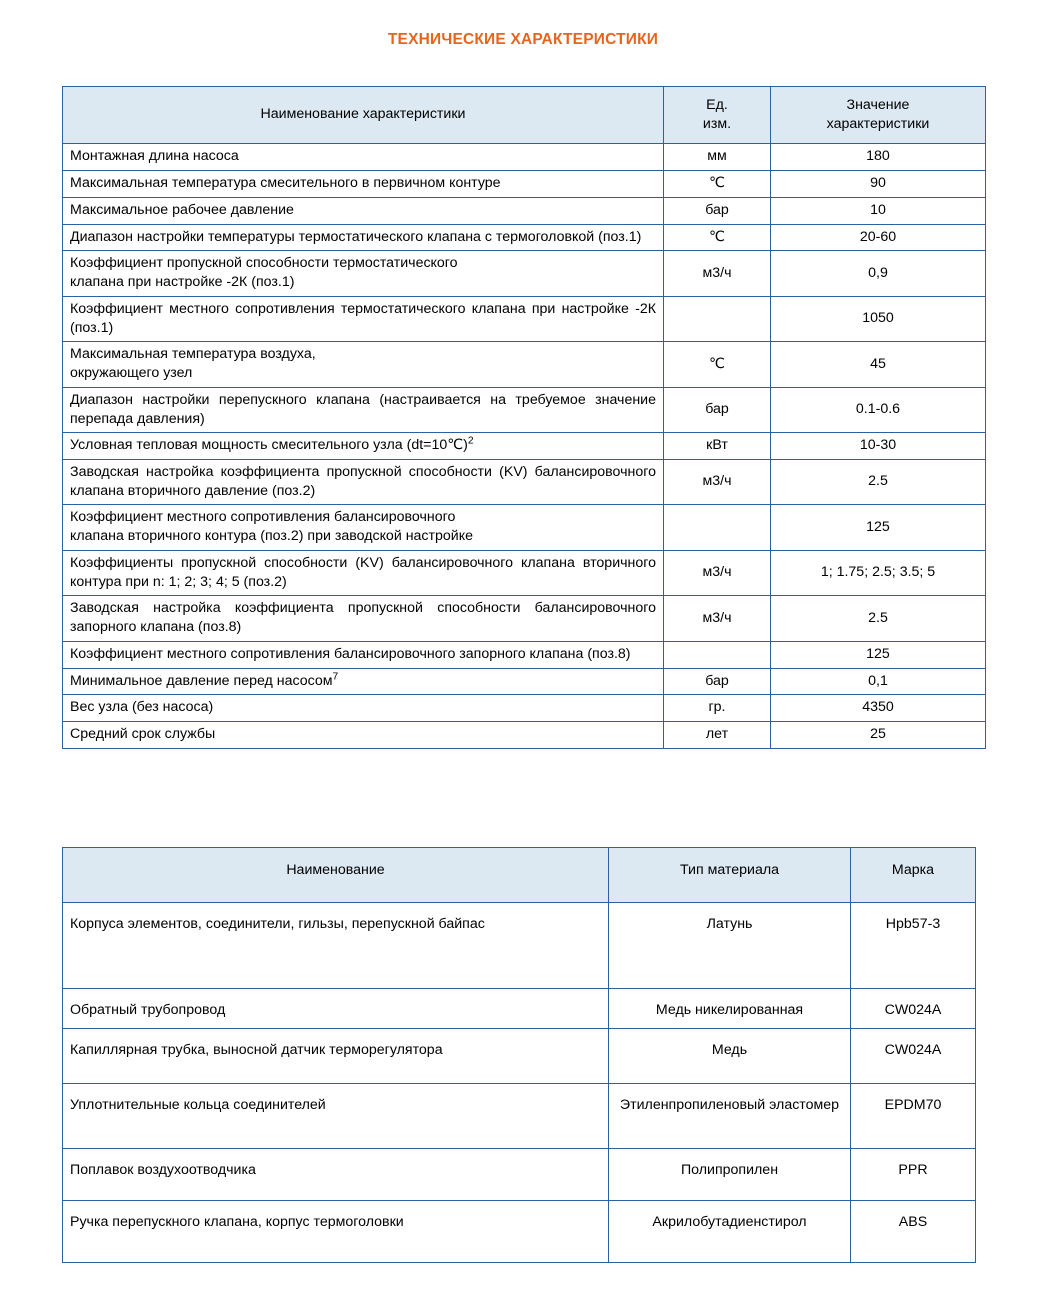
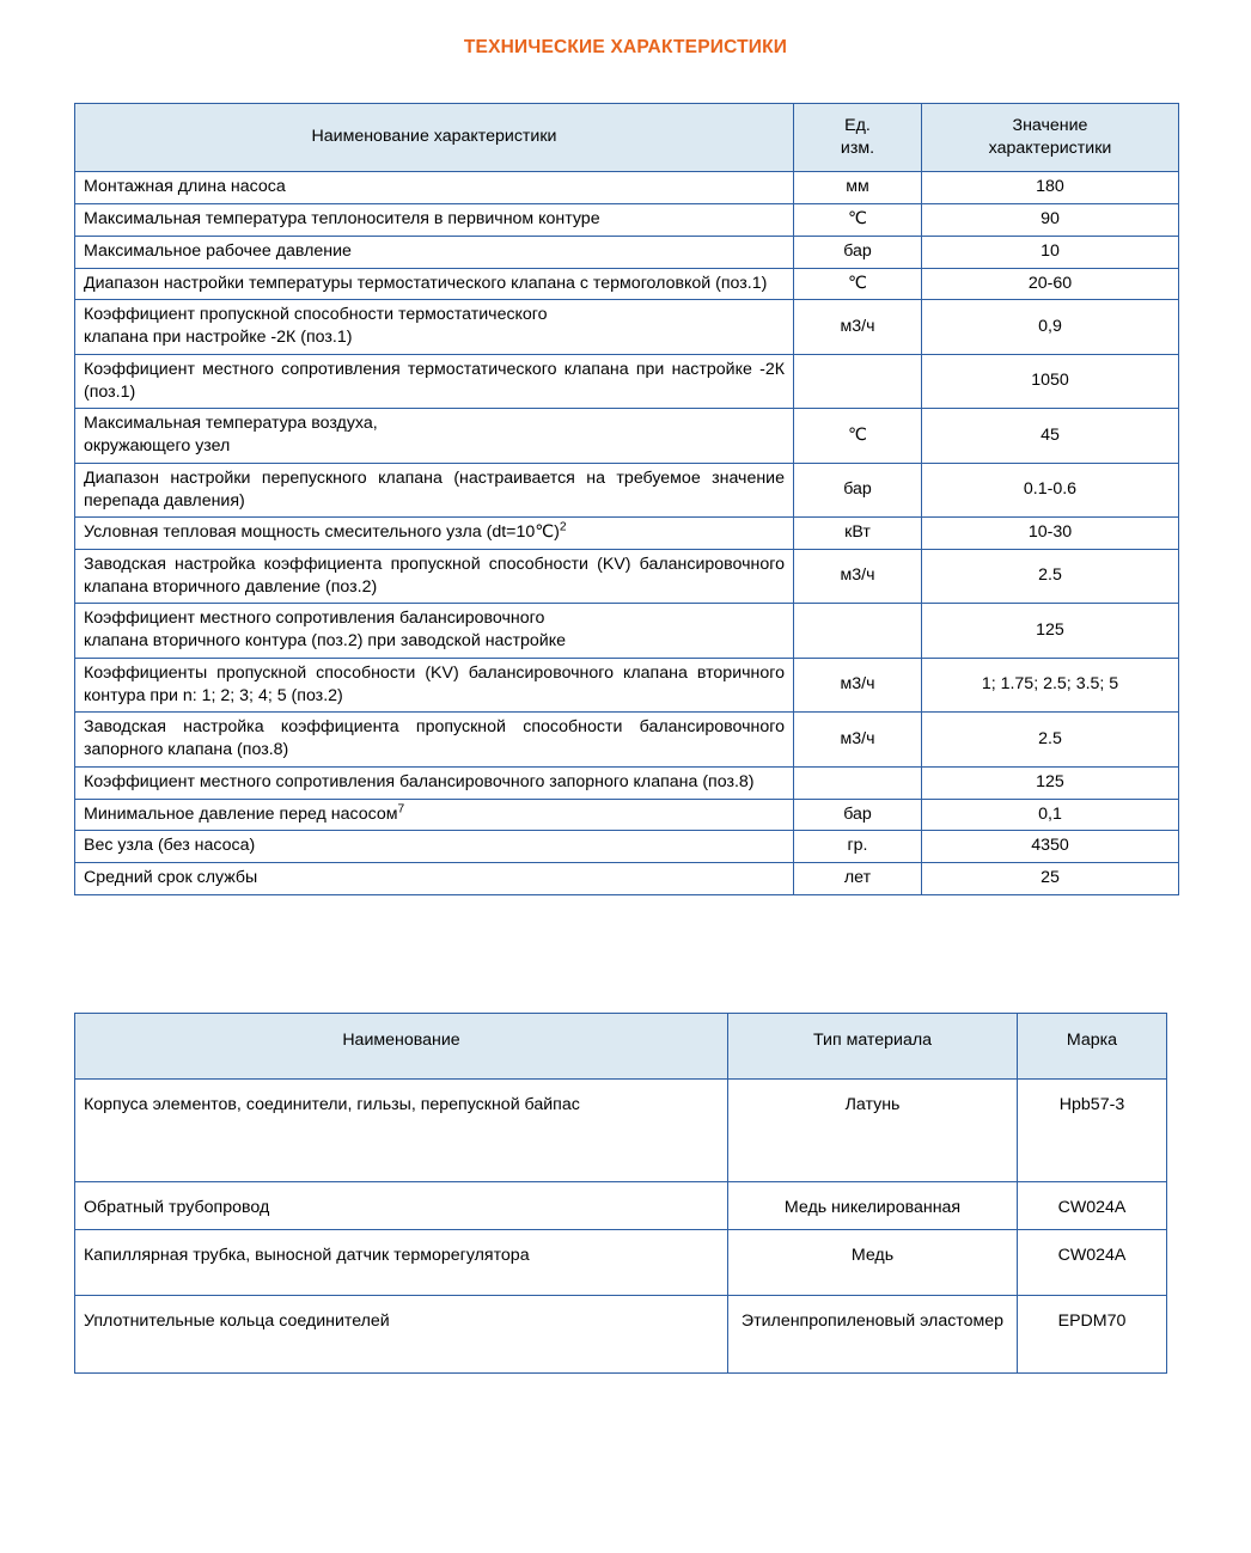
  ТЕХНИЧЕСКИЕ ХАРАКТЕРИСТИКИ
  Наименование характеристики	Ед. изм.	Значение характеристики
  Монтажная длина насоса	мм	180
- Максимальная температура смесительного в первичном контуре	℃	90
+ Максимальная температура теплоносителя в первичном контуре	℃	90
  Максимальное рабочее давление	бар	10
  Диапазон настройки температуры термостатического клапана с термоголовкой (поз.1)	℃	20-60
  Коэффициент пропускной способности термостатическогоклапана при настройке -2К (поз.1)	м3/ч	0,9
  Коэффициент местного сопротивления термостатического клапана при настройке -2К (поз.1)		1050
  Максимальная температура воздуха,окружающего узел	℃	45
  Диапазон настройки перепускного клапана (настраивается на требуемое значение перепада давления)	бар	0.1-0.6
  Условная тепловая мощность смесительного узла (dt=10℃)2	кВт	10-30
  Заводская настройка коэффициента пропускной способности (KV) балансировочного клапана вторичного давление (поз.2)	м3/ч	2.5
  Коэффициент местного сопротивления балансировочногоклапана вторичного контура (поз.2) при заводской настройке		125
  Коэффициенты пропускной способности (KV) балансировочного клапана вторичного контура при n: 1; 2; 3; 4; 5 (поз.2)	м3/ч	1; 1.75; 2.5; 3.5; 5
  Заводская настройка коэффициента пропускной способности балансировочного запорного клапана (поз.8)	м3/ч	2.5
  Коэффициент местного сопротивления балансировочного запорного клапана (поз.8)		125
  Минимальное давление перед насосом7	бар	0,1
  Вес узла (без насоса)	гр.	4350
  Средний срок службы	лет	25
  Наименование	Тип материала	Марка
  Корпуса элементов, соединители, гильзы, перепускной байпас	Латунь	Hpb57-3
  Обратный трубопровод	Медь никелированная	CW024A
  Капиллярная трубка, выносной датчик терморегулятора	Медь	CW024A
  Уплотнительные кольца соединителей	Этиленпропиленовый эластомер	EPDM70
- Поплавок воздухоотводчика	Полипропилен	PPR
- Ручка перепускного клапана, корпус термоголовки	Акрилобутадиенстирол	ABS
